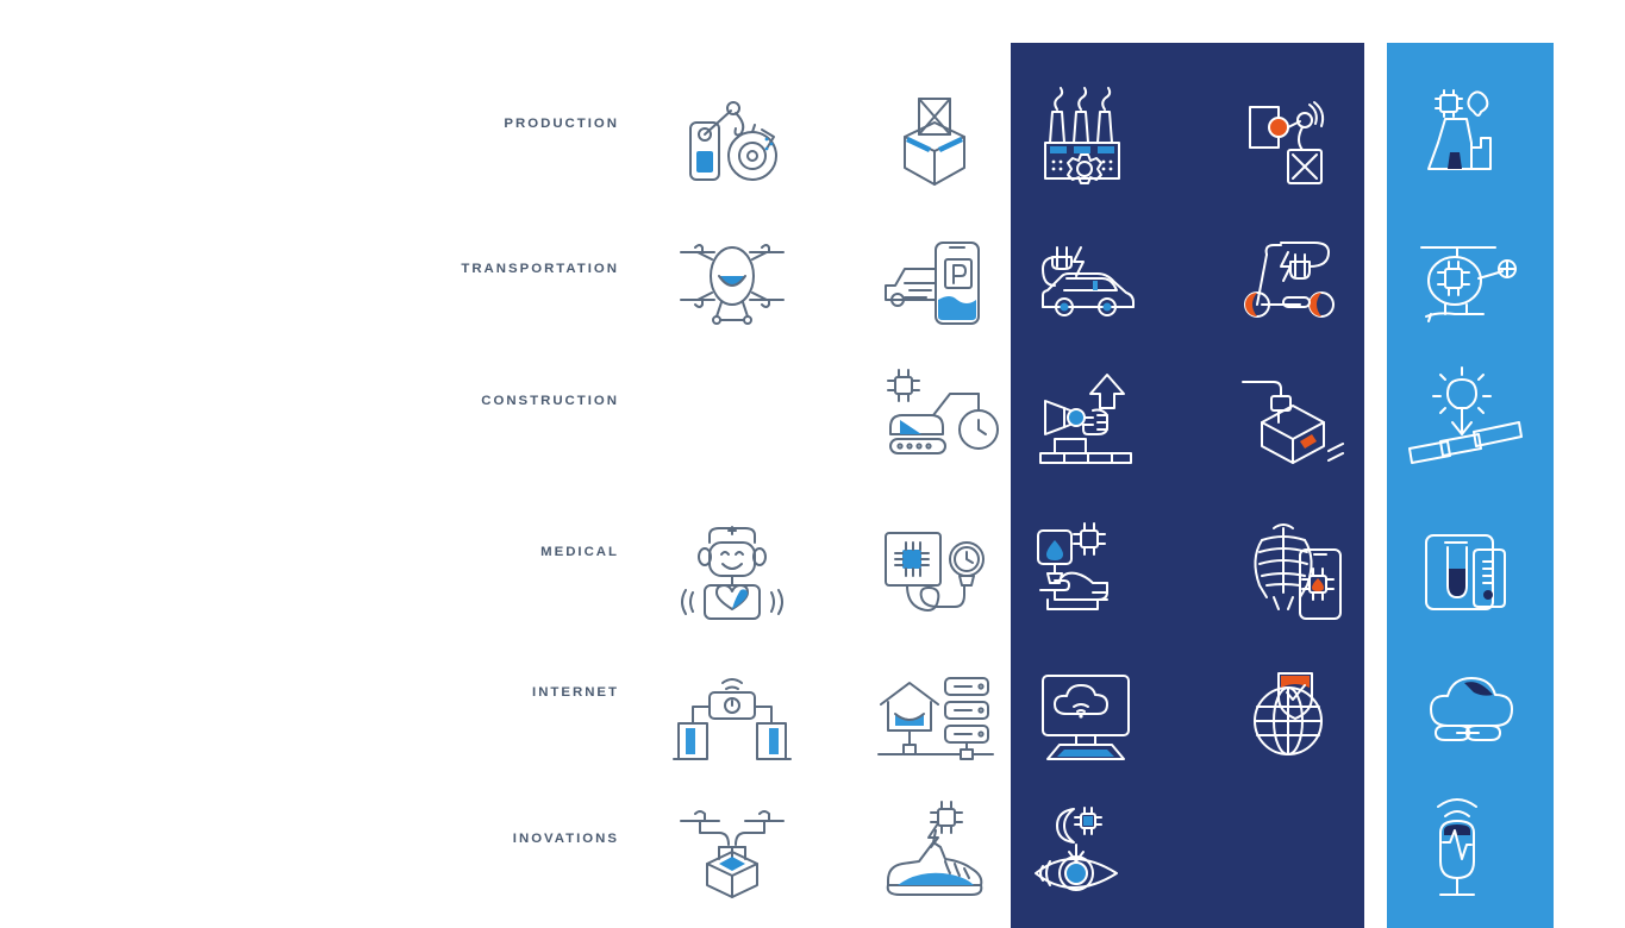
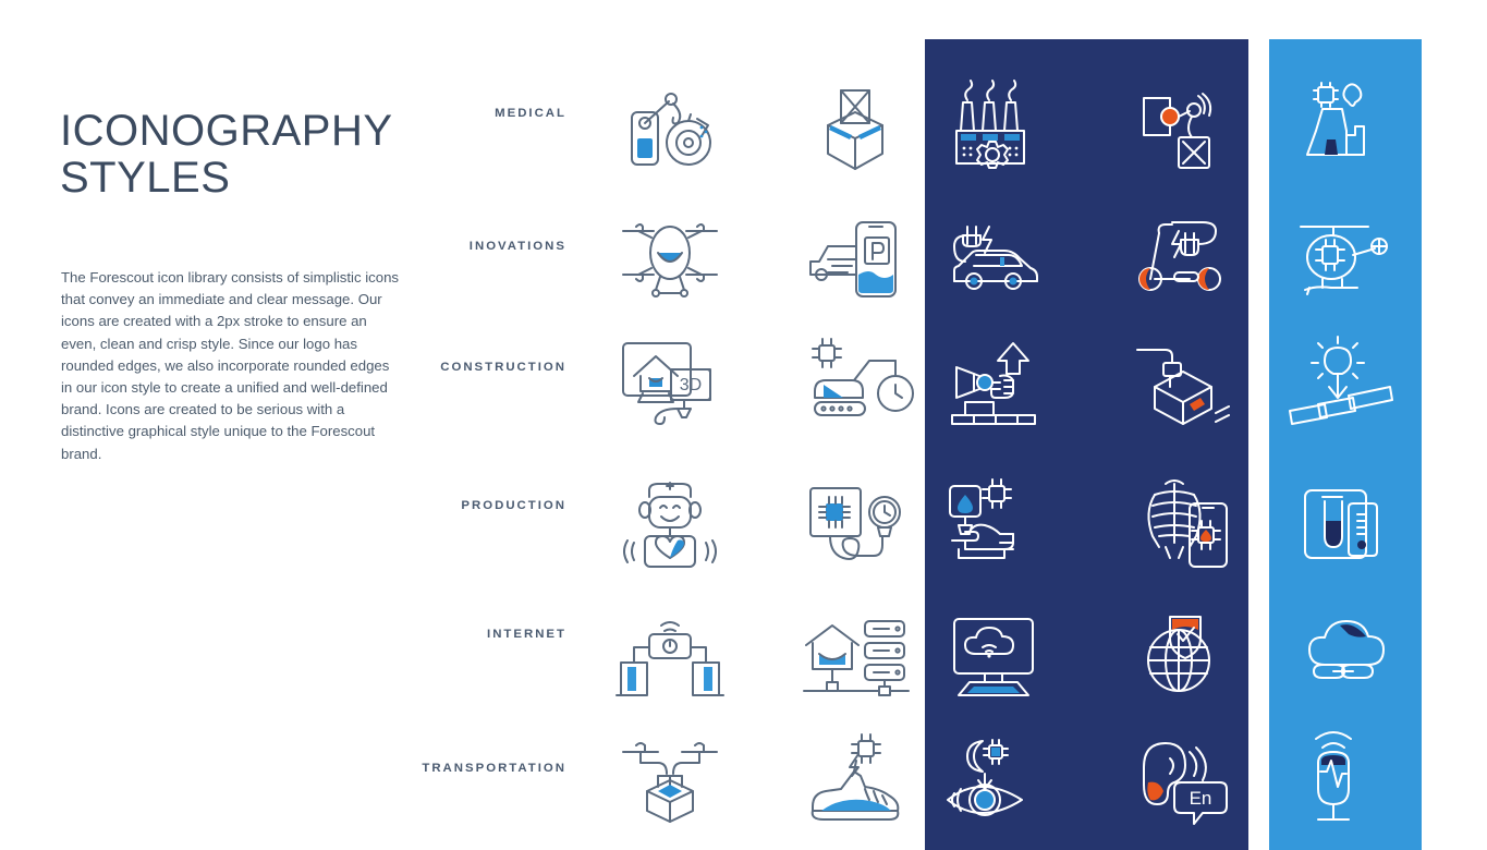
+ ICONOGRAPHY
+ STYLES
+ The Forescout icon library consists of simplistic icons that convey an immediate and clear message. Our icons are created with a 2px stroke to ensure an even, clean and crisp style. Since our logo has rounded edges, we also incorporate rounded edges in our icon style to create a unified and well-defined brand. Icons are created to be serious with a distinctive graphical style unique to the Forescout brand.
- PRODUCTION
+ MEDICAL
- TRANSPORTATION
+ INOVATIONS
  CONSTRUCTION
- MEDICAL
+ PRODUCTION
  INTERNET
- INOVATIONS
+ TRANSPORTATION
+ 3D
+ En
